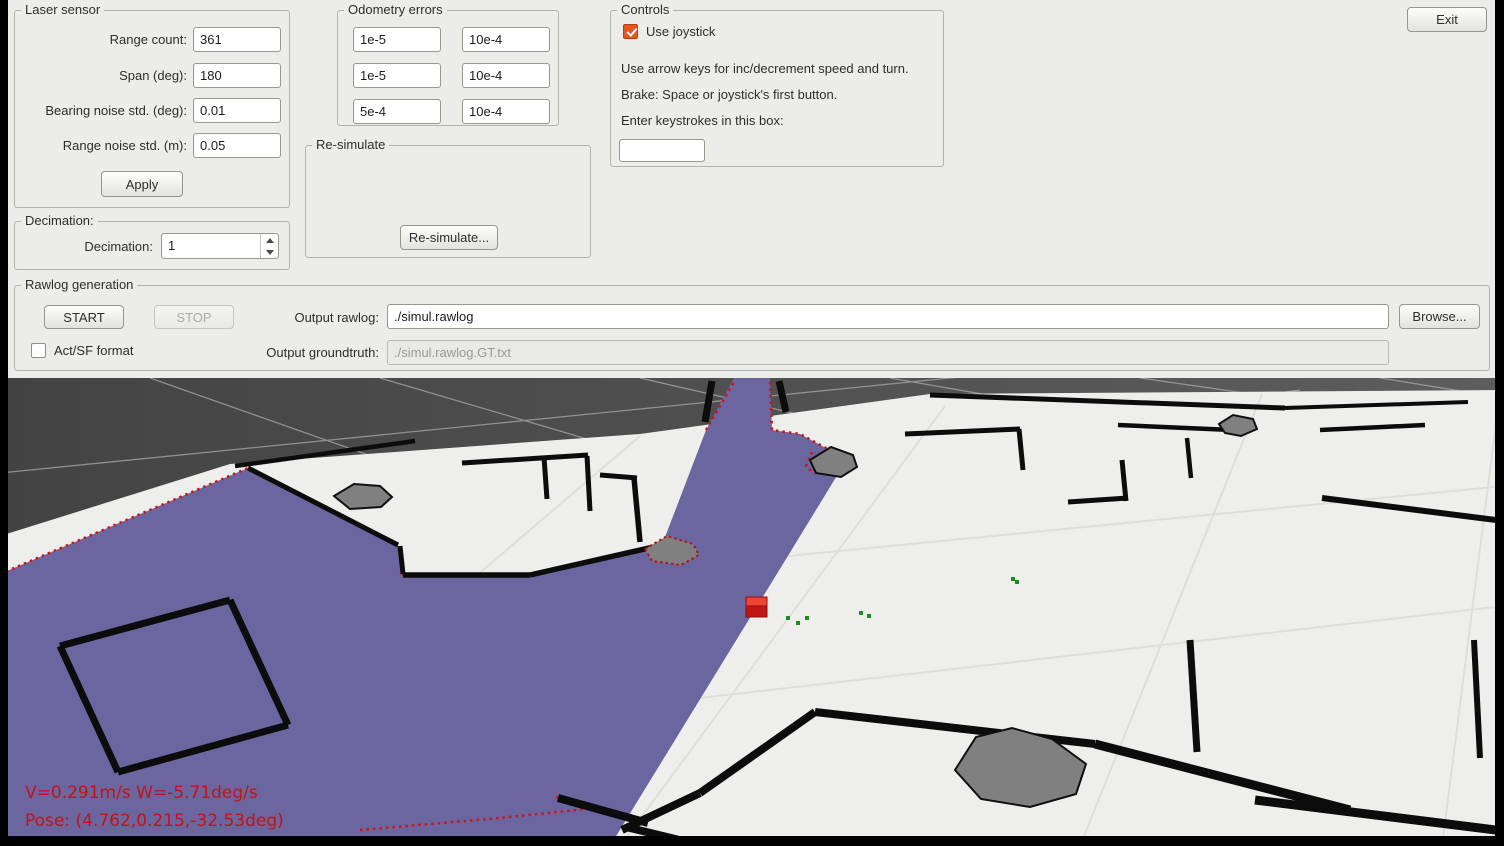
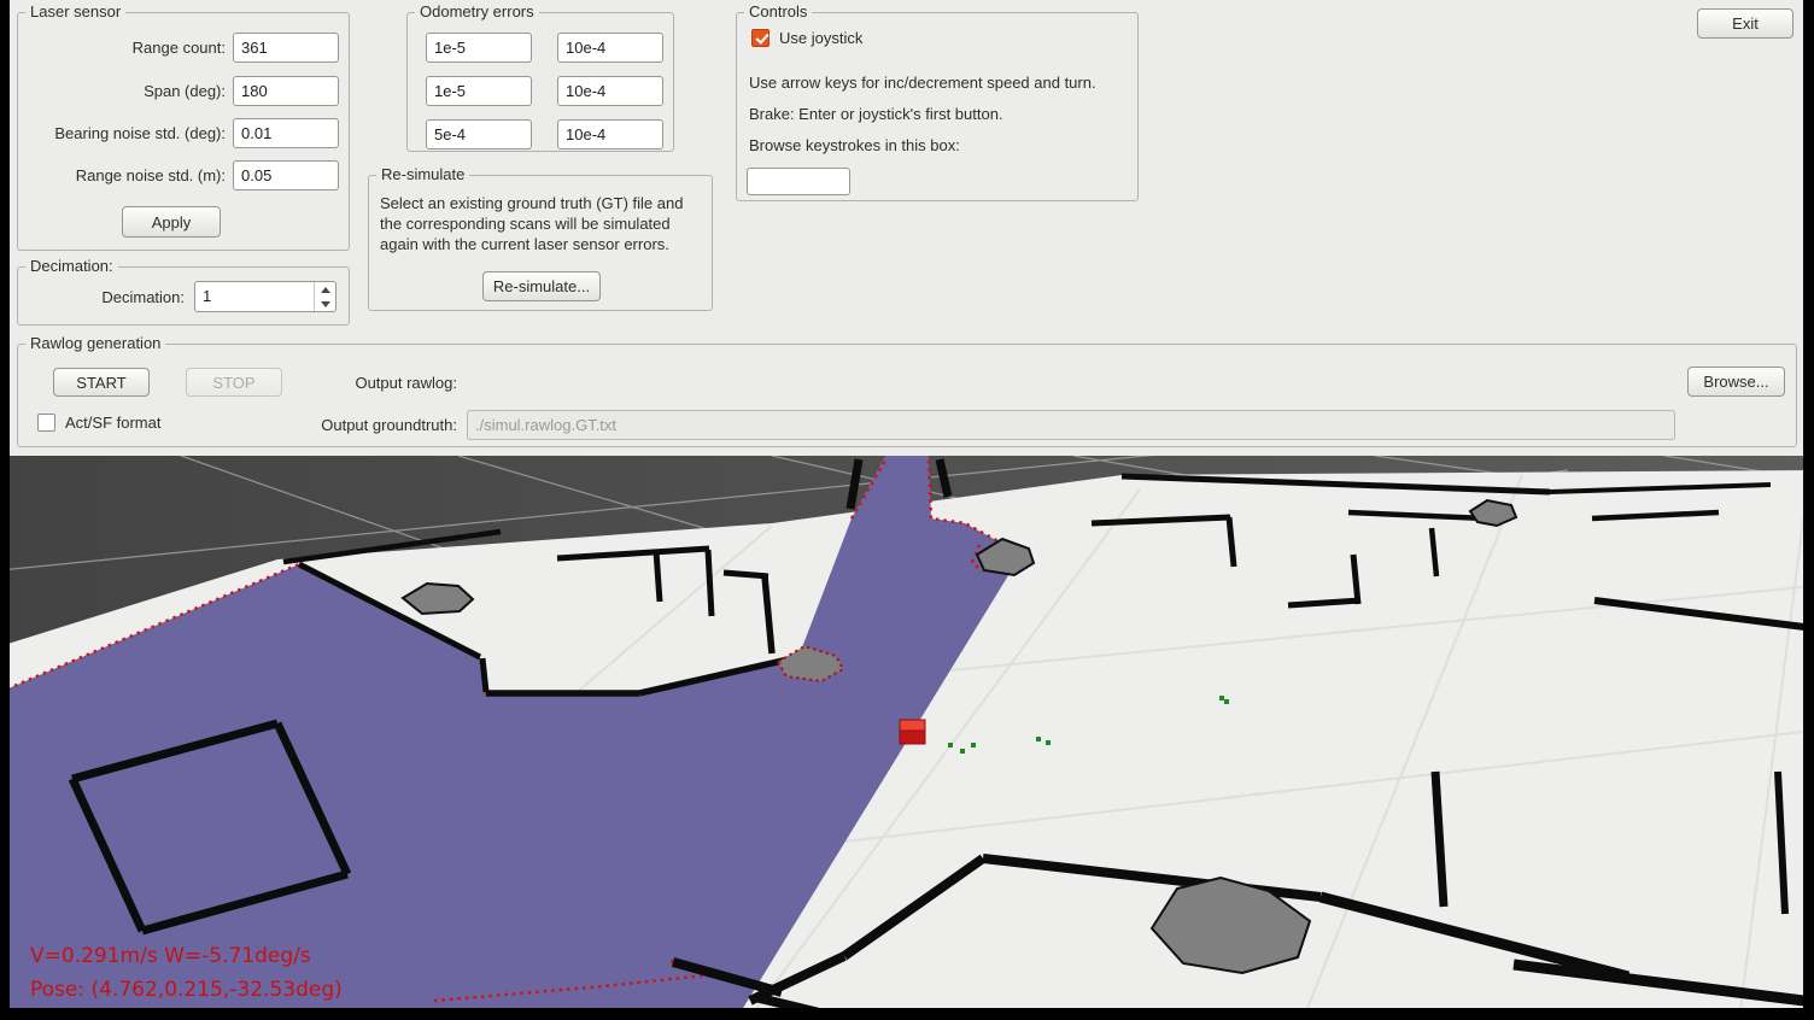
  Laser sensor
  Range count:
  361
  Span (deg):
  180
  Bearing noise std. (deg):
  0.01
  Range noise std. (m):
  0.05
  Apply
  Decimation:
  Decimation:
  1
  Odometry errors
  1e-5
  10e-4
  1e-5
  10e-4
  5e-4
  10e-4
  Re-simulate
+ Select an existing ground truth (GT) file and the corresponding scans will be simulated again with the current laser sensor errors.
  Re-simulate...
  Controls
  Use joystick
  Use arrow keys for inc/decrement speed and turn.
- Brake: Space or joystick's first button.
+ Brake: Enter or joystick's first button.
- Enter keystrokes in this box:
+ Browse keystrokes in this box:
  Exit
  Rawlog generation
  START
  STOP
  Output rawlog:
- ./simul.rawlog
  Browse...
  Act/SF format
  Output groundtruth:
  ./simul.rawlog.GT.txt
  V=0.291m/s W=-5.71deg/s
  Pose: (4.762,0.215,-32.53deg)
